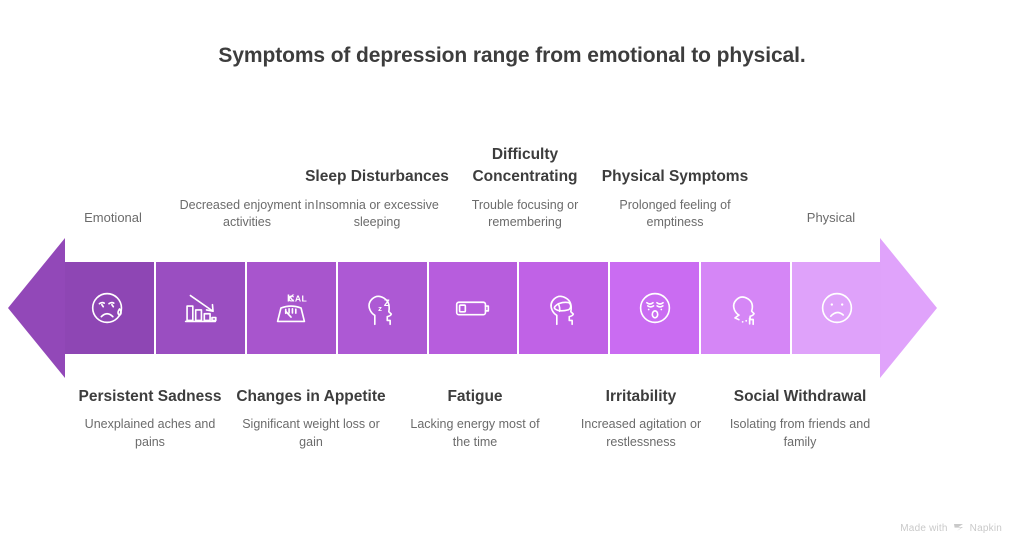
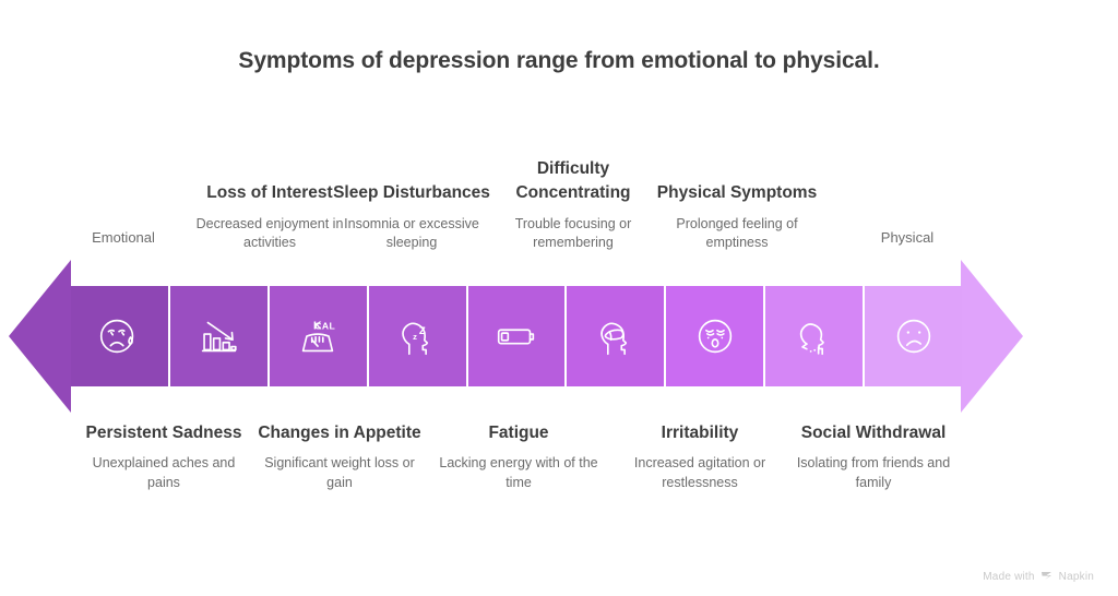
  Symptoms of depression range from emotional to physical.
  Emotional
  Physical
  K
  CAL
  Z
  z
  Persistent Sadness
  Unexplained aches and pains
+ Loss of Interest
  Decreased enjoyment in activities
  Changes in Appetite
  Significant weight loss or gain
  Sleep Disturbances
  Insomnia or excessive sleeping
  Fatigue
- Lacking energy most of the time
+ Lacking energy with of the time
  Difficulty Concentrating
  Trouble focusing or remembering
  Irritability
  Increased agitation or restlessness
  Physical Symptoms
  Prolonged feeling of emptiness
  Social Withdrawal
  Isolating from friends and family
  Made with
  Napkin
